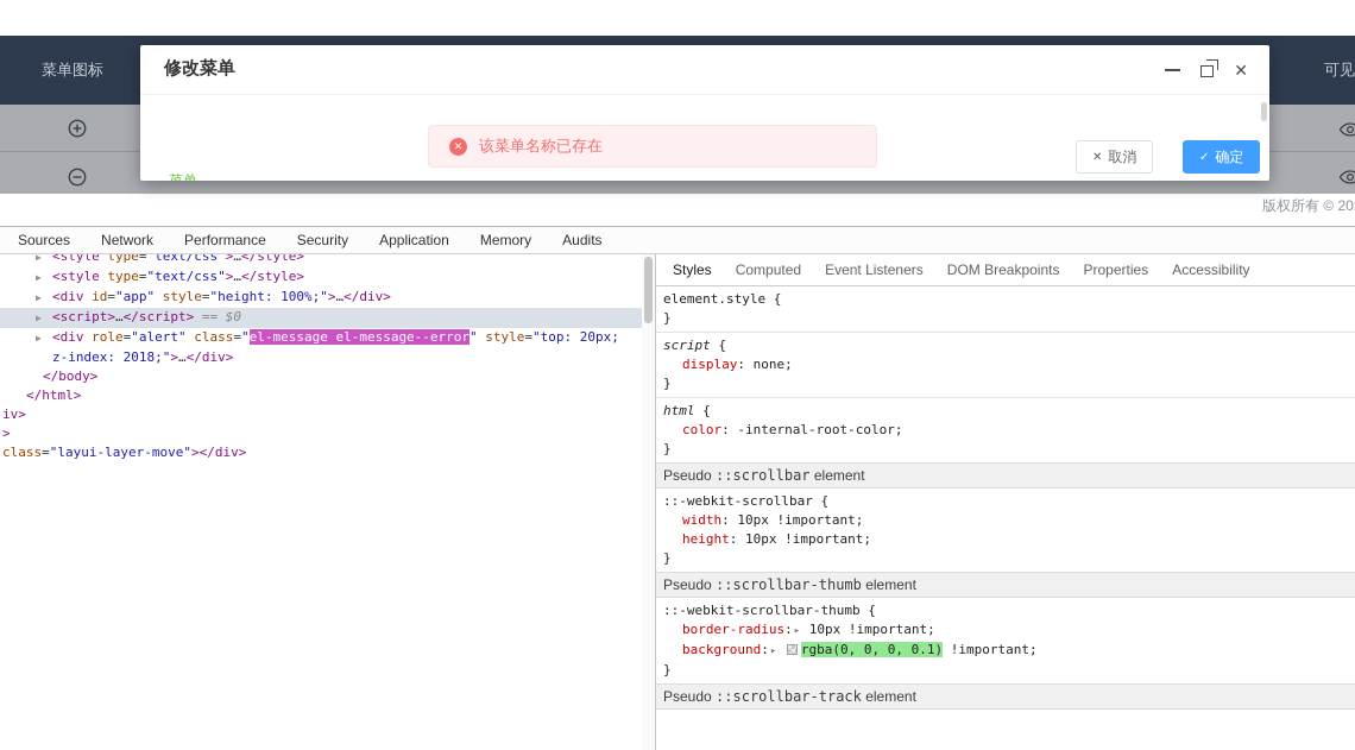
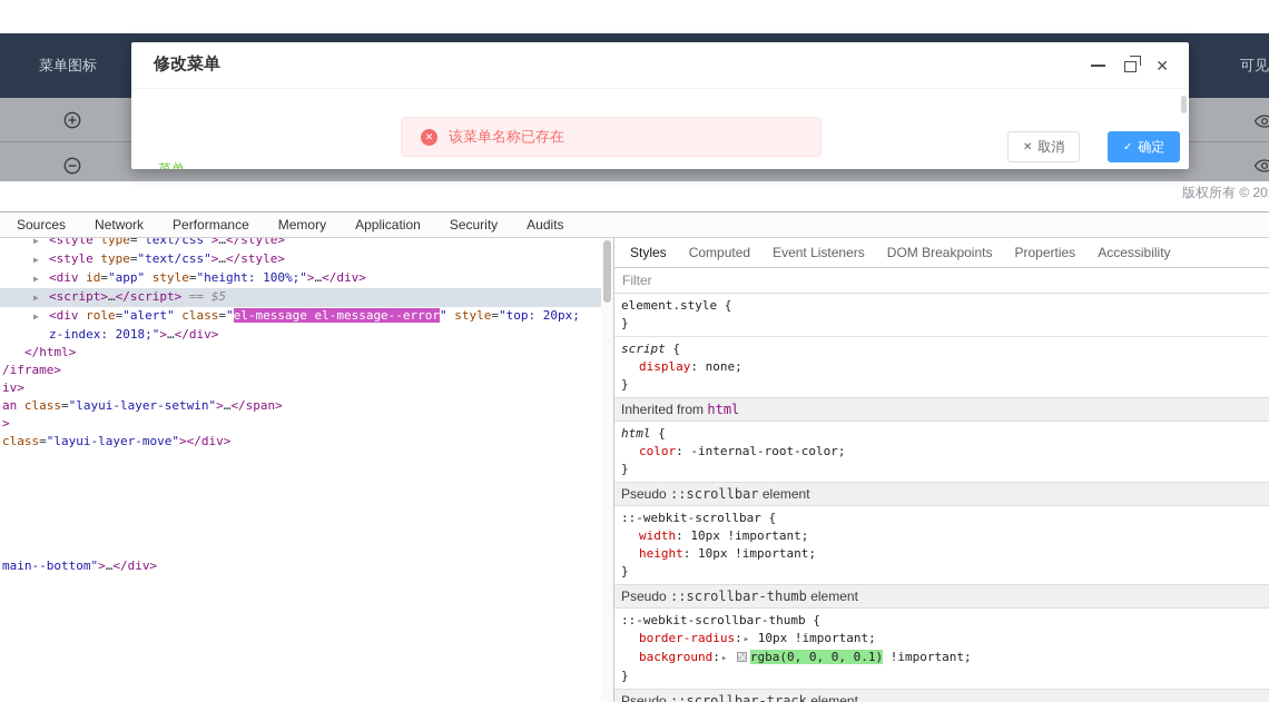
  菜单图标
  可见
  修改菜单
  ✕
  ✕
  该菜单名称已存在
  ✕
  取消
  ✓
  确定
  Sources
  Network
  Performance
- Security
+ Memory
  Application
- Memory
+ Security
  Audits
  ▶ <style type="text/css">…</style>
  ▶ <style type="text/css">…</style>
  ▶ <div id="app" style="height: 100%;">…</div>
- ▶ <script>…</script> == $0
+ ▶ <script>…</script> == $5
  ▶ <div role="alert" class="el-message el-message--error" style="top: 20px;
  z-index: 2018;">…</div>
- </body>
  </html>
+ /iframe>
  iv>
+ an class="layui-layer-setwin">…</span>
  >
  class="layui-layer-move"></div>
+ main--bottom">…</div>
  Styles
  Computed
  Event Listeners
  DOM Breakpoints
  Properties
  Accessibility
+ Filter
  element.style {
  }
  script {
  display: none;
  }
+ Inherited from html
  html {
  color: -internal-root-color;
  }
  Pseudo ::scrollbar element
  ::-webkit-scrollbar {
  width: 10px !important;
  height: 10px !important;
  }
  Pseudo ::scrollbar-thumb element
  ::-webkit-scrollbar-thumb {
  border-radius:▸ 10px !important;
  background:▸ rgba(0, 0, 0, 0.1) !important;
  }
  Pseudo ::scrollbar-track element
